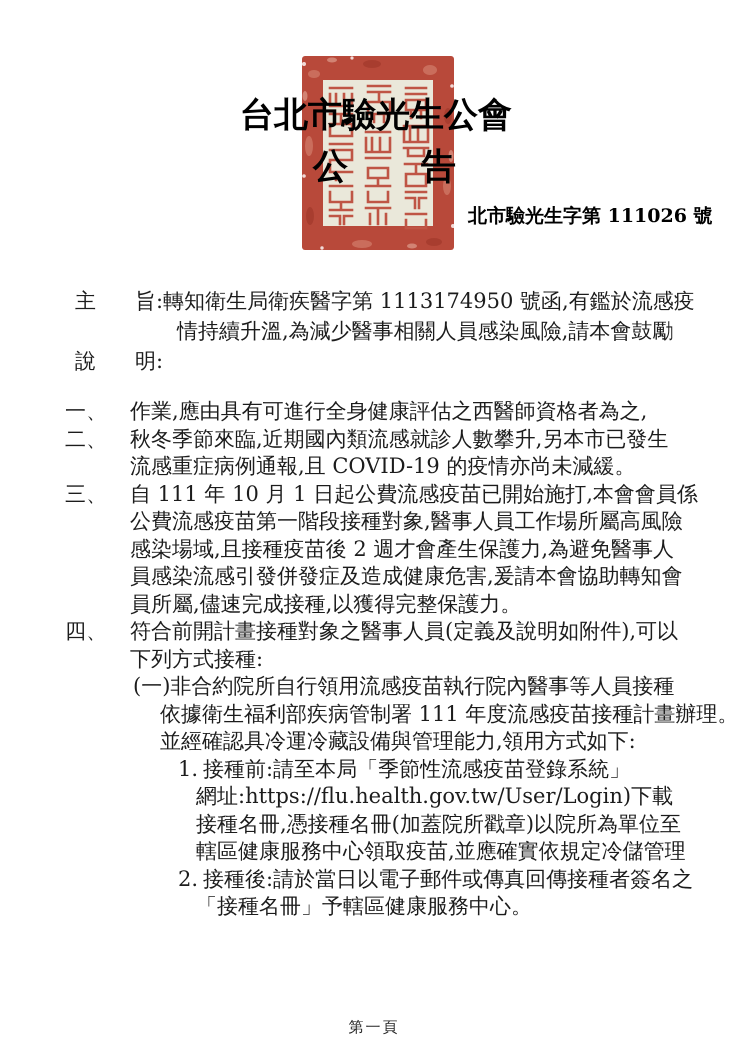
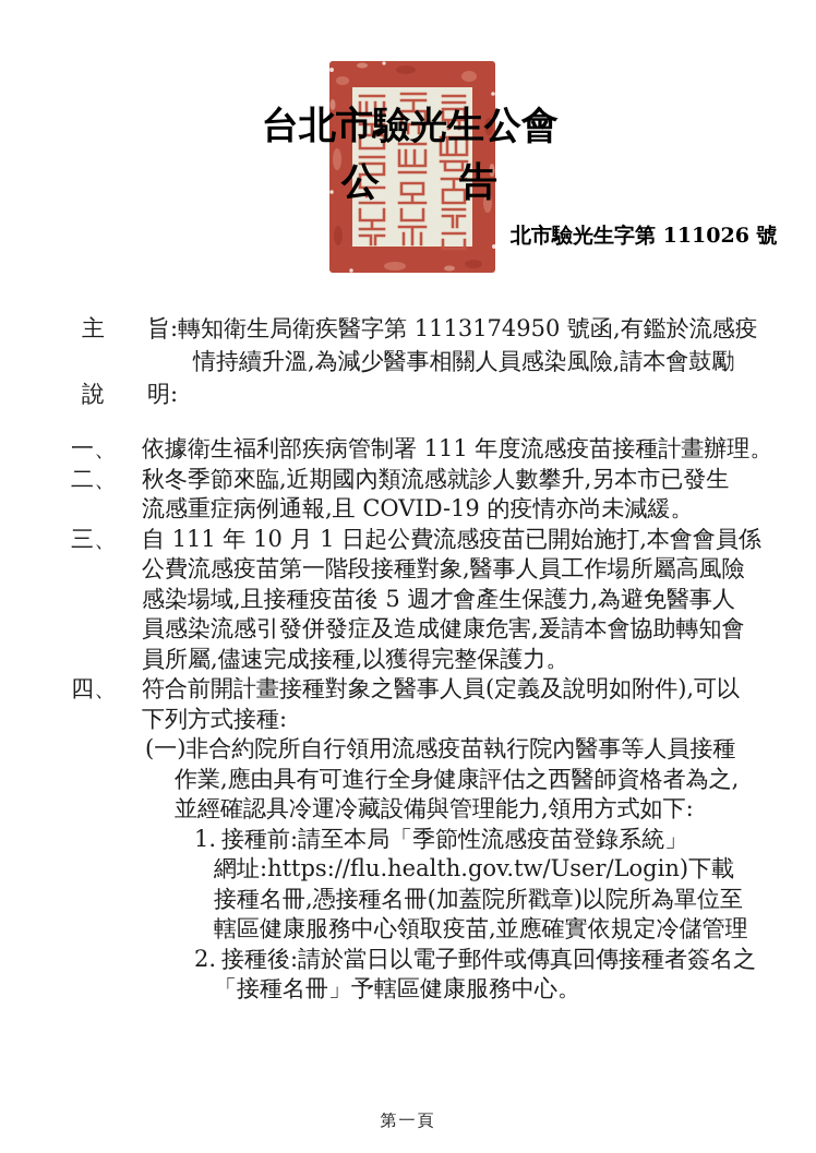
  台北市驗光生公會
  公
  告
  北市驗光生字第 111026 號
  主 旨:轉知衛生局衛疾醫字第 1113174950 號函,有鑑於流感疫
  情持續升溫,為減少醫事相關人員感染風險,請本會鼓勵
  說 明:
- 一、 作業,應由具有可進行全身健康評估之西醫師資格者為之,
+ 一、 依據衛生福利部疾病管制署 111 年度流感疫苗接種計畫辦理。
  二、 秋冬季節來臨,近期國內類流感就診人數攀升,另本市已發生
  流感重症病例通報,且 COVID-19 的疫情亦尚未減緩。
  三、 自 111 年 10 月 1 日起公費流感疫苗已開始施打,本會會員係
  公費流感疫苗第一階段接種對象,醫事人員工作場所屬高風險
- 感染場域,且接種疫苗後 2 週才會產生保護力,為避免醫事人
+ 感染場域,且接種疫苗後 5 週才會產生保護力,為避免醫事人
  員感染流感引發併發症及造成健康危害,爰請本會協助轉知會
  員所屬,儘速完成接種,以獲得完整保護力。
  四、 符合前開計畫接種對象之醫事人員(定義及說明如附件),可以
  下列方式接種:
  (一)非合約院所自行領用流感疫苗執行院內醫事等人員接種
- 依據衛生福利部疾病管制署 111 年度流感疫苗接種計畫辦理。
+ 作業,應由具有可進行全身健康評估之西醫師資格者為之,
  並經確認具冷運冷藏設備與管理能力,領用方式如下:
  1. 接種前:請至本局「季節性流感疫苗登錄系統」
  網址:https://flu.health.gov.tw/User/Login)下載
  接種名冊,憑接種名冊(加蓋院所戳章)以院所為單位至
  轄區健康服務中心領取疫苗,並應確實依規定冷儲管理
  2. 接種後:請於當日以電子郵件或傳真回傳接種者簽名之
  「接種名冊」予轄區健康服務中心。
  第一頁
